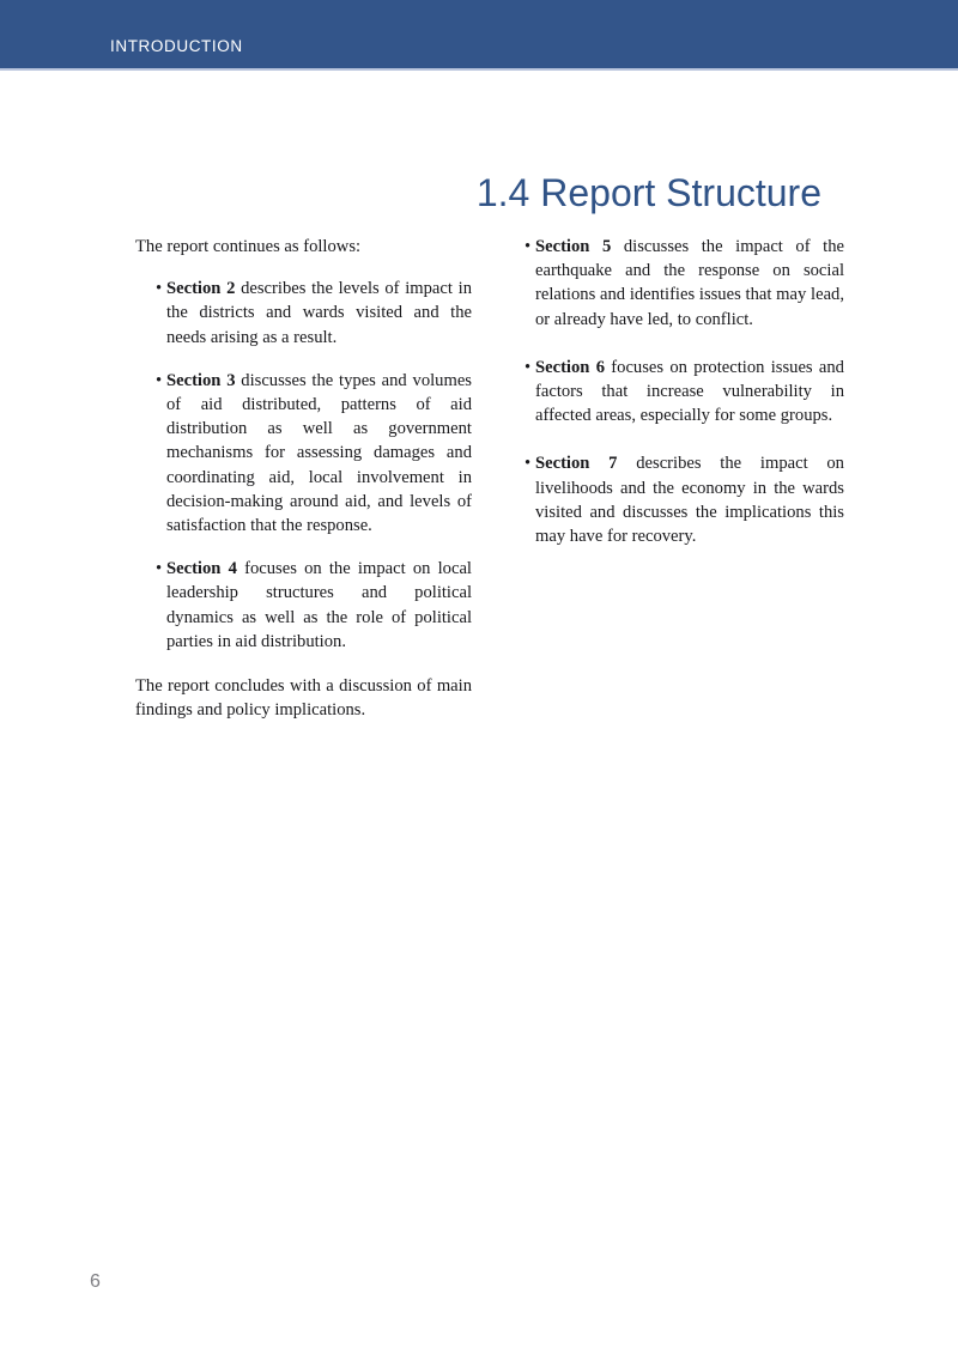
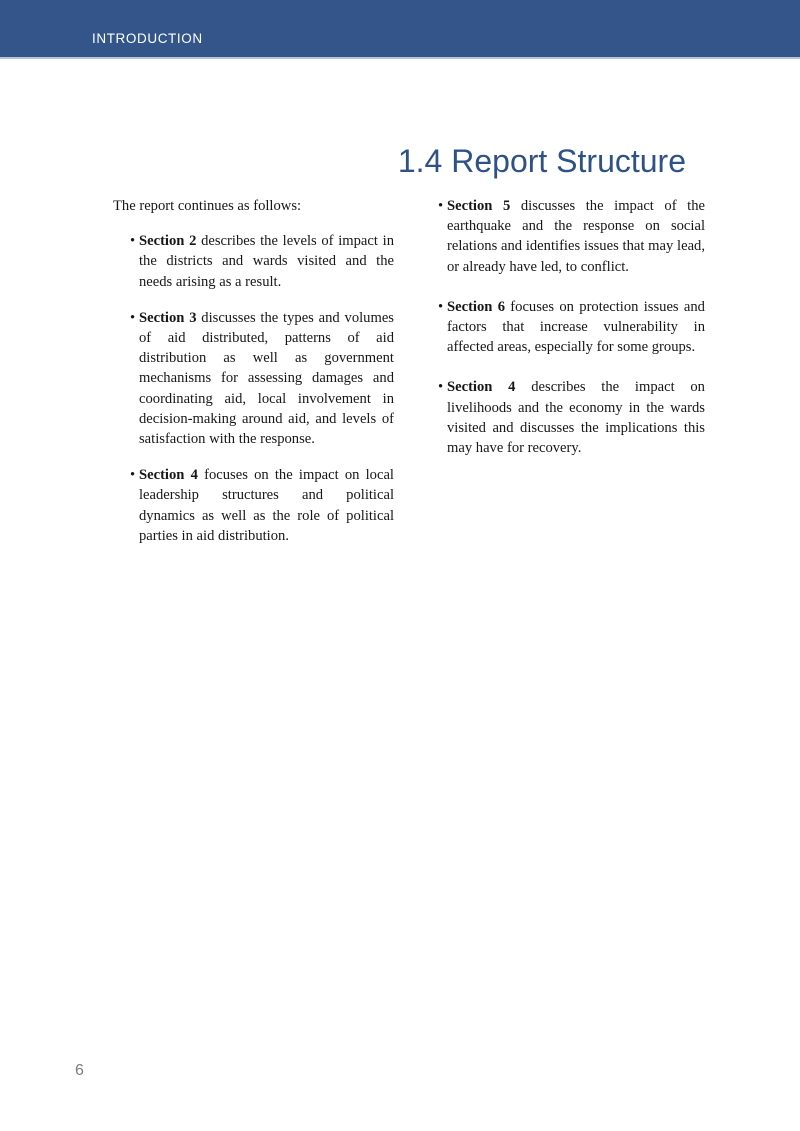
  INTRODUCTION
  1.4 Report Structure
  The report continues as follows:
  •
  Section 2 describes the levels of impact in the districts and wards visited and the needs arising as a result.
  •
- Section 3 discusses the types and volumes of aid distributed, patterns of aid distribution as well as government mechanisms for assessing damages and coordinating aid, local involvement in decision-making around aid, and levels of satisfaction that the response.
+ Section 3 discusses the types and volumes of aid distributed, patterns of aid distribution as well as government mechanisms for assessing damages and coordinating aid, local involvement in decision-making around aid, and levels of satisfaction with the response.
  •
  Section 4 focuses on the impact on local leadership structures and political dynamics as well as the role of political parties in aid distribution.
- The report concludes with a discussion of main findings and policy implications.
  •
  Section 5 discusses the impact of the earthquake and the response on social relations and identifies issues that may lead, or already have led, to conflict.
  •
  Section 6 focuses on protection issues and factors that increase vulnerability in affected areas, especially for some groups.
  •
- Section 7 describes the impact on livelihoods and the economy in the wards visited and discusses the implications this may have for recovery.
+ Section 4 describes the impact on livelihoods and the economy in the wards visited and discusses the implications this may have for recovery.
  6
